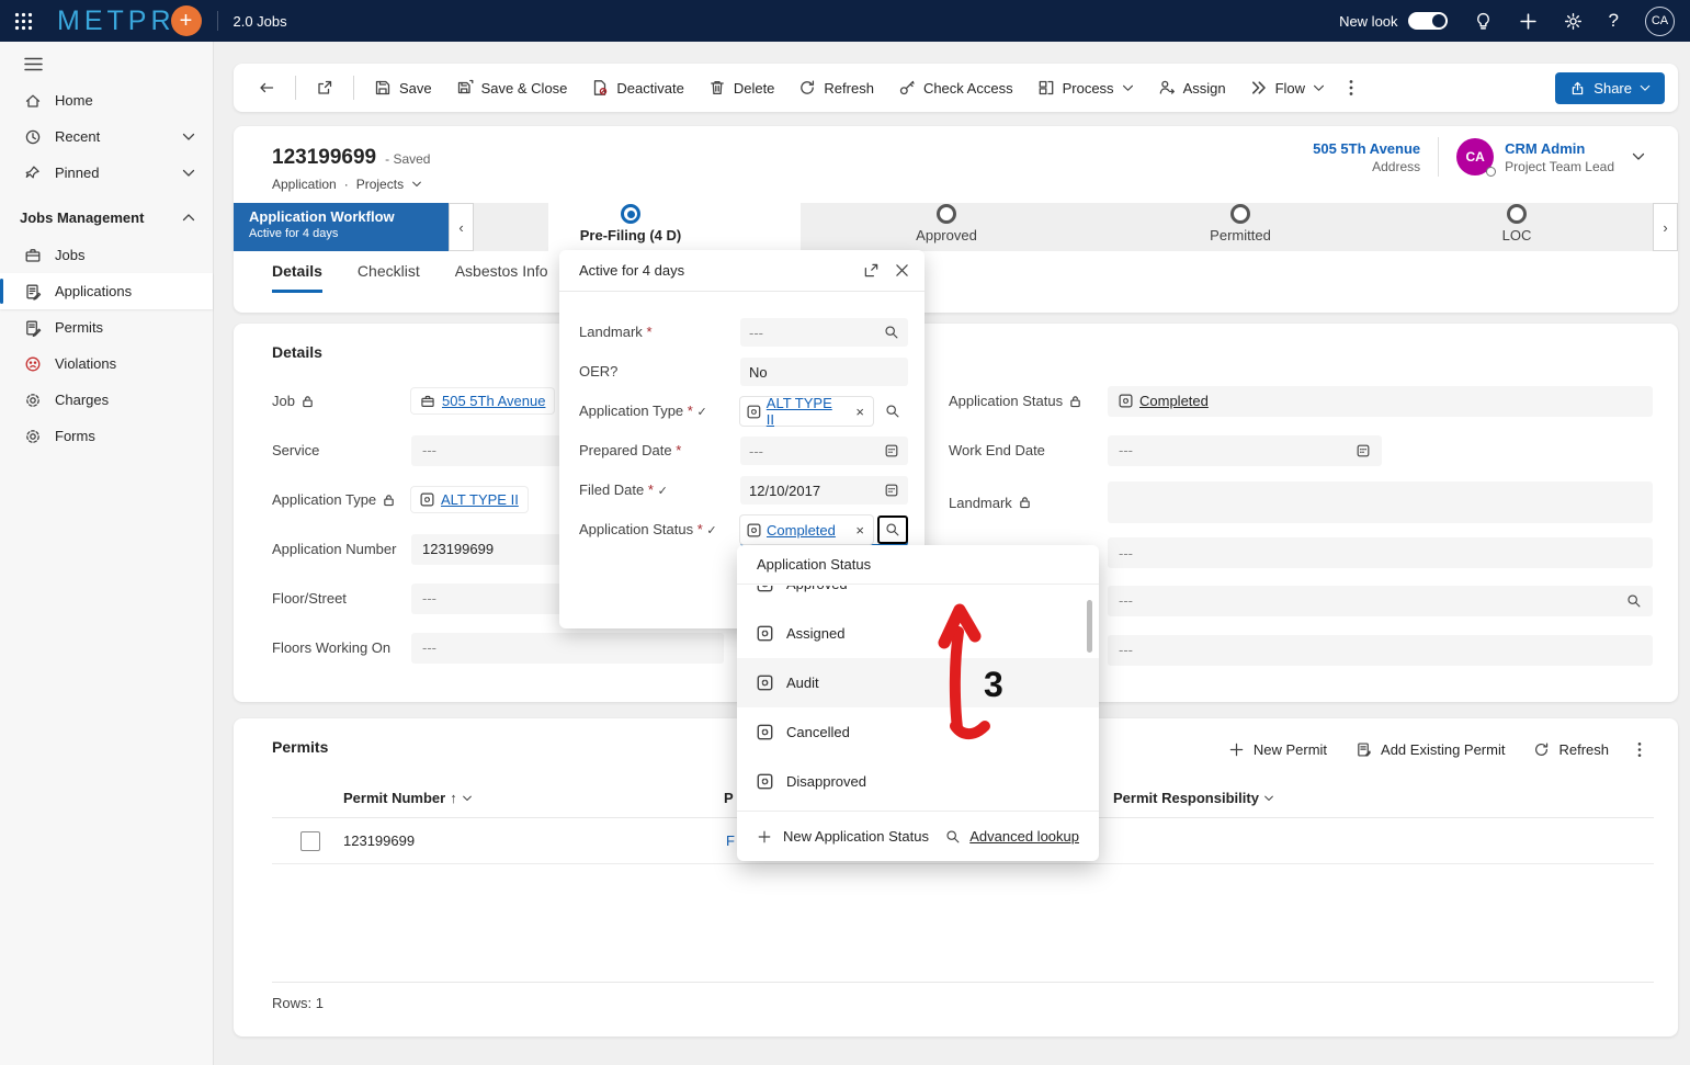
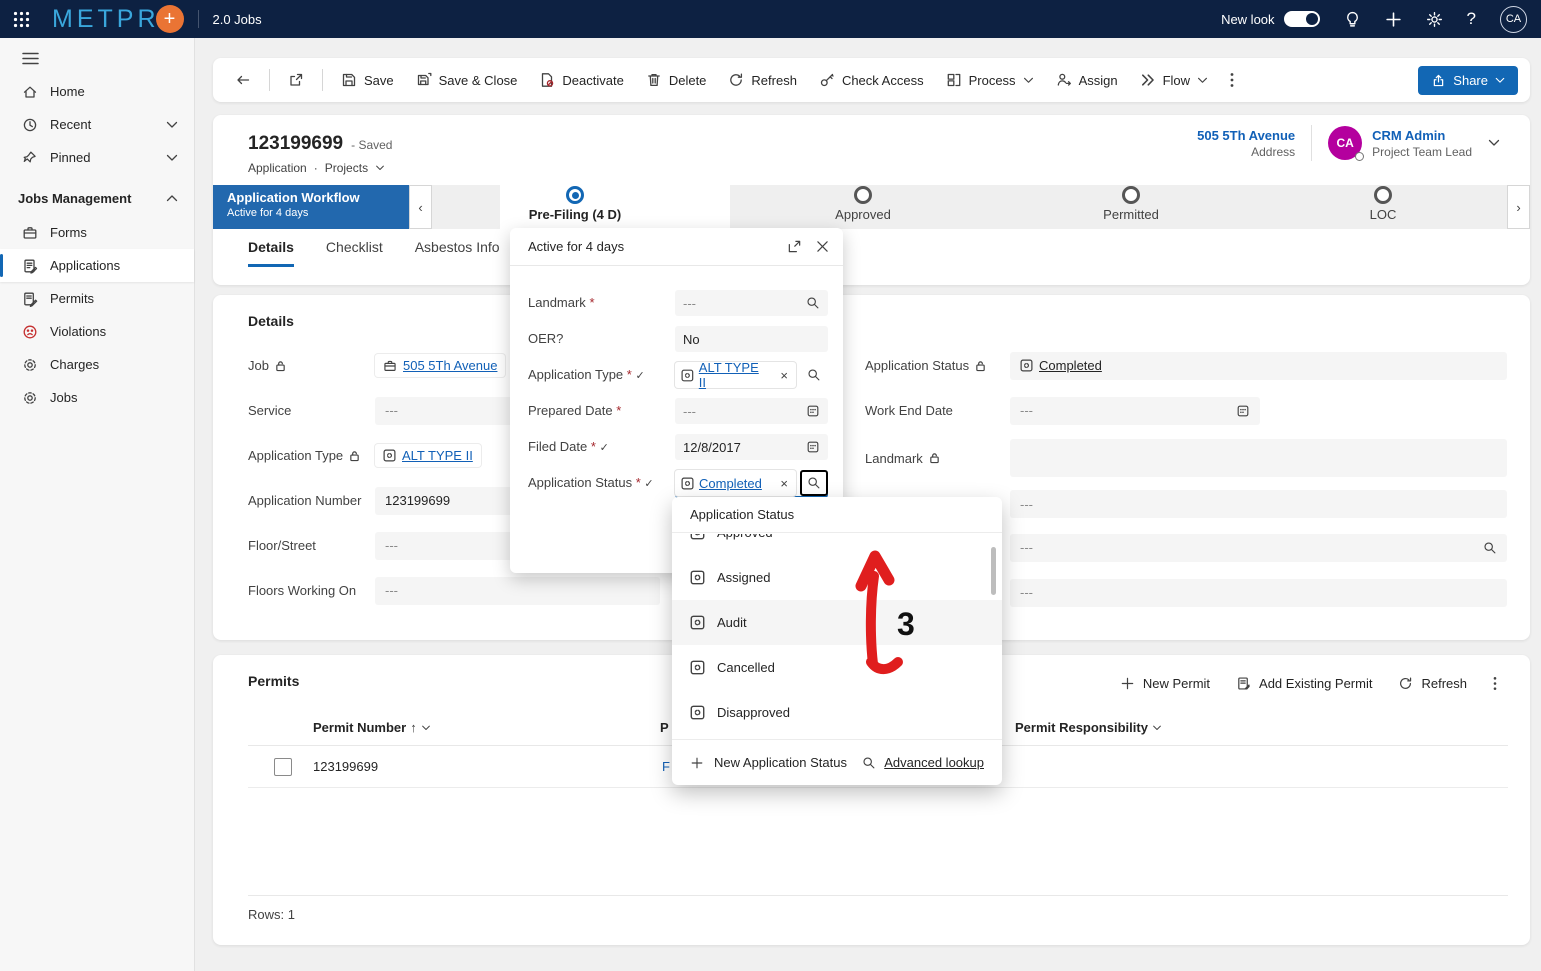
  METPR
  +
  2.0 Jobs
  New look
  ?
  CA
  Home
  Recent
  Pinned
  Jobs Management
- Jobs
+ Forms
  Applications
  Permits
  Violations
  Charges
- Forms
+ Jobs
  Save
  Save & Close
  Deactivate
  Delete
  Refresh
  Check Access
  Process
  Assign
  Flow
  Share
  123199699
  - Saved
  Application
  ·
  Projects
  505 5Th Avenue
  Address
  CA
  CRM Admin
  Project Team Lead
  Application Workflow
  Active for 4 days
  ‹
  Pre-Filing (4 D)
  Approved
  Permitted
  LOC
  ›
  Details
  Checklist
  Asbestos Info
  Details
  Job
  505 5Th Avenue
  Service
  ---
  Application Type
  ALT TYPE II
  Application Number
  123199699
  Floor/Street
  ---
  Floors Working On
  ---
  Application Status
  Completed
  Work End Date
  ---
  Landmark
  ---
  ---
  ---
  Permits
  New Permit
  Add Existing Permit
  Refresh
  Permit Number
  ↑
  P
  Permit Responsibility
  123199699
  F
  Rows: 1
  Active for 4 days
  Landmark *
  ---
  OER?
  No
  Application Type * ✓
  ALT TYPE II
  ×
  Prepared Date *
  ---
  Filed Date * ✓
- 12/10/2017
+ 12/8/2017
  Application Status * ✓
  Completed
  ×
  Application Status
  Assigned
  Audit
  Cancelled
  Disapproved
  New Application Status
  Advanced lookup
  3
